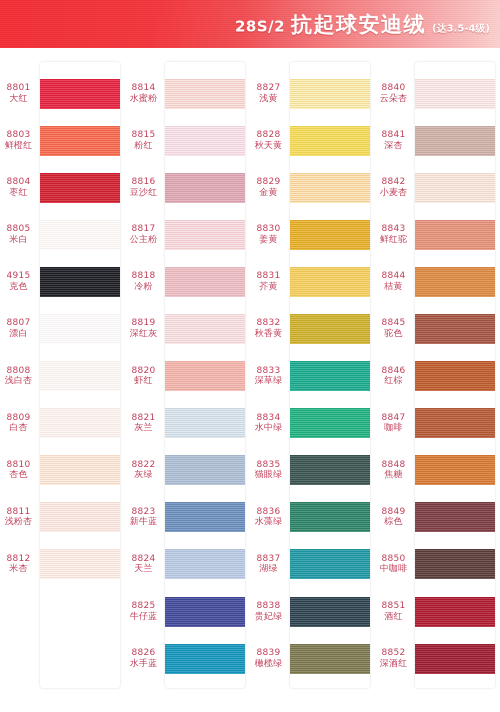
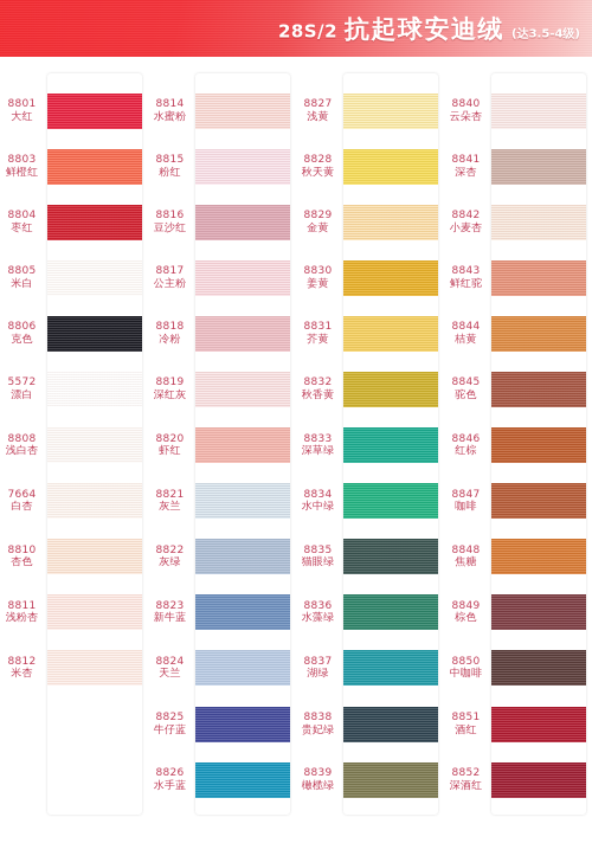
  28S/2
  抗起球安迪绒
  (达3.5-4级)
  8801
  大红
  8803
  鲜橙红
  8804
  枣红
  8805
  米白
- 4915
+ 8806
  克色
- 8807
+ 5572
  漂白
  8808
  浅白杏
- 8809
+ 7664
  白杏
  8810
  杏色
  8811
  浅粉杏
  8812
  米杏
  8814
  水蜜粉
  8815
  粉红
  8816
  豆沙红
  8817
  公主粉
  8818
  冷粉
  8819
  深红灰
  8820
  虾红
  8821
  灰兰
  8822
  灰绿
  8823
  新牛蓝
  8824
  天兰
  8825
  牛仔蓝
  8826
  水手蓝
  8827
  浅黄
  8828
  秋天黄
  8829
  金黄
  8830
  姜黄
  8831
  芥黄
  8832
  秋香黄
  8833
  深草绿
  8834
  水中绿
  8835
  猫眼绿
  8836
  水藻绿
  8837
  湖绿
  8838
  贵妃绿
  8839
  橄榄绿
  8840
  云朵杏
  8841
  深杏
  8842
  小麦杏
  8843
  鲜红驼
  8844
  桔黄
  8845
  驼色
  8846
  红棕
  8847
  咖啡
  8848
  焦糖
  8849
  棕色
  8850
  中咖啡
  8851
  酒红
  8852
  深酒红
